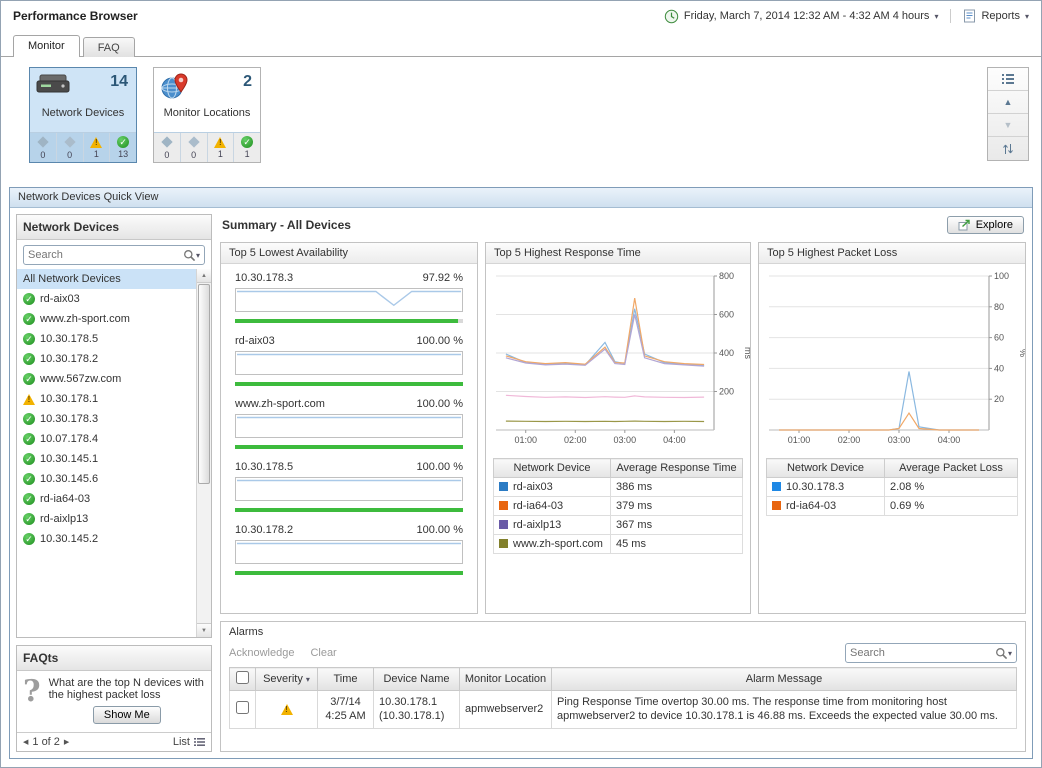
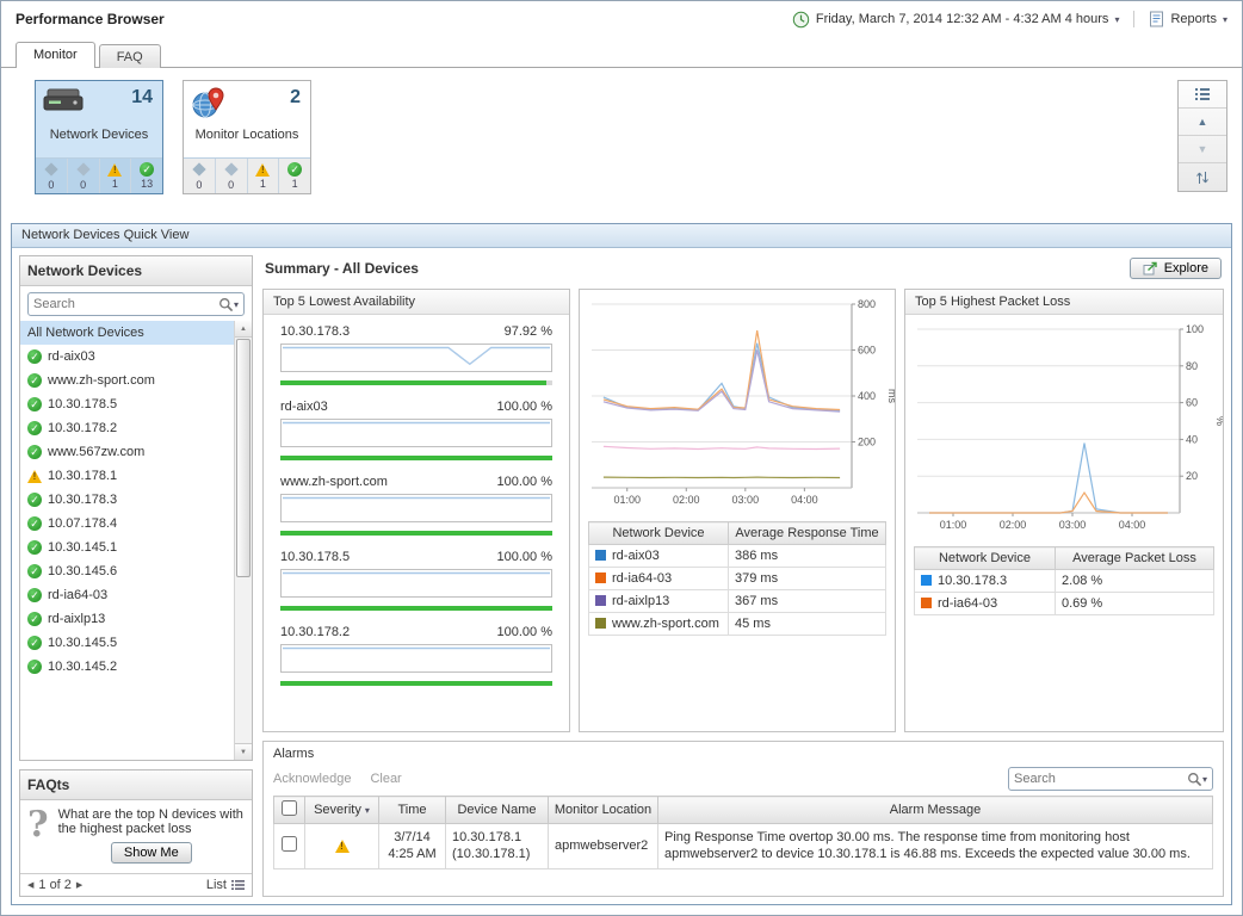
  Performance Browser
  Friday, March 7, 2014 12:32 AM - 4:32 AM 4 hours
  ▾
  Reports
  ▾
  Monitor
  FAQ
  14
  Network Devices
  0
  0
  1
  13
  2
  Monitor Locations
  0
  0
  1
  1
  ▲
  ▼
  Network Devices Quick View
  Network Devices
  Search
  ▾
  All Network Devices
  rd-aix03
  www.zh-sport.com
  10.30.178.5
  10.30.178.2
  www.567zw.com
  10.30.178.1
  10.30.178.3
  10.07.178.4
  10.30.145.1
  10.30.145.6
  rd-ia64-03
  rd-aixlp13
+ 10.30.145.5
  10.30.145.2
  FAQts
  ?
  What are the top N devices with the highest packet loss
  Show Me
  1 of 2
  List
  Summary - All Devices
  Explore
  Top 5 Lowest Availability
  10.30.178.3
  97.92 %
  rd-aix03
  100.00 %
  www.zh-sport.com
  100.00 %
  10.30.178.5
  100.00 %
  10.30.178.2
  100.00 %
- Top 5 Highest Response Time
  200
  400
  600
  800
  01:00
  02:00
  03:00
  04:00
  Network Device	Average Response Time
  rd-aix03	386 ms
  rd-ia64-03	379 ms
  rd-aixlp13	367 ms
  www.zh-sport.com	45 ms
  Top 5 Highest Packet Loss
  20
  40
  60
  80
  100
  01:00
  02:00
  03:00
  04:00
  Network Device	Average Packet Loss
  10.30.178.3	2.08 %
  rd-ia64-03	0.69 %
  Alarms
  Acknowledge
  Clear
  Search
  ▾
  	Severity ▾	Time	Device Name	Monitor Location	Alarm Message
  		3/7/14 4:25 AM	10.30.178.1 (10.30.178.1)	apmwebserver2	Ping Response Time overtop 30.00 ms. The response time from monitoring host apmwebserver2 to device 10.30.178.1 is 46.88 ms. Exceeds the expected value 30.00 ms.
